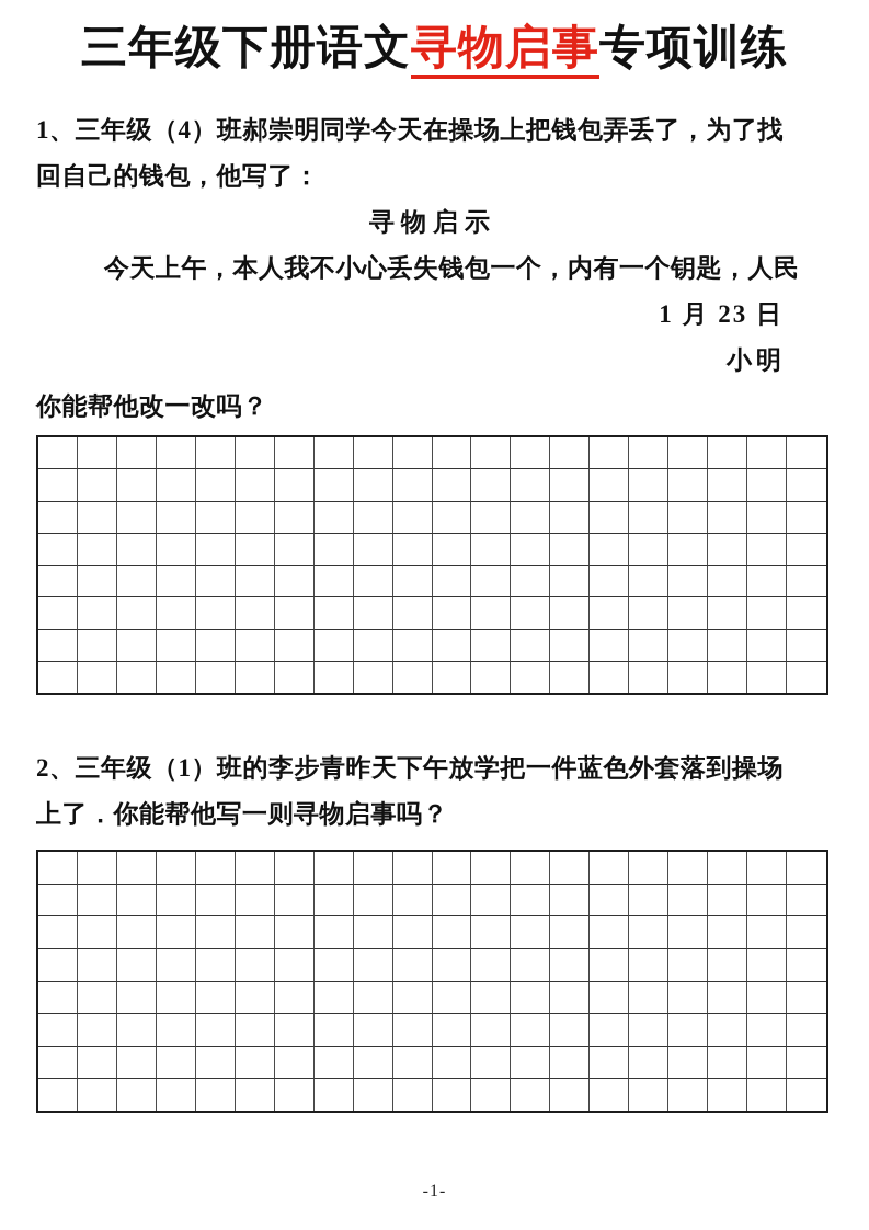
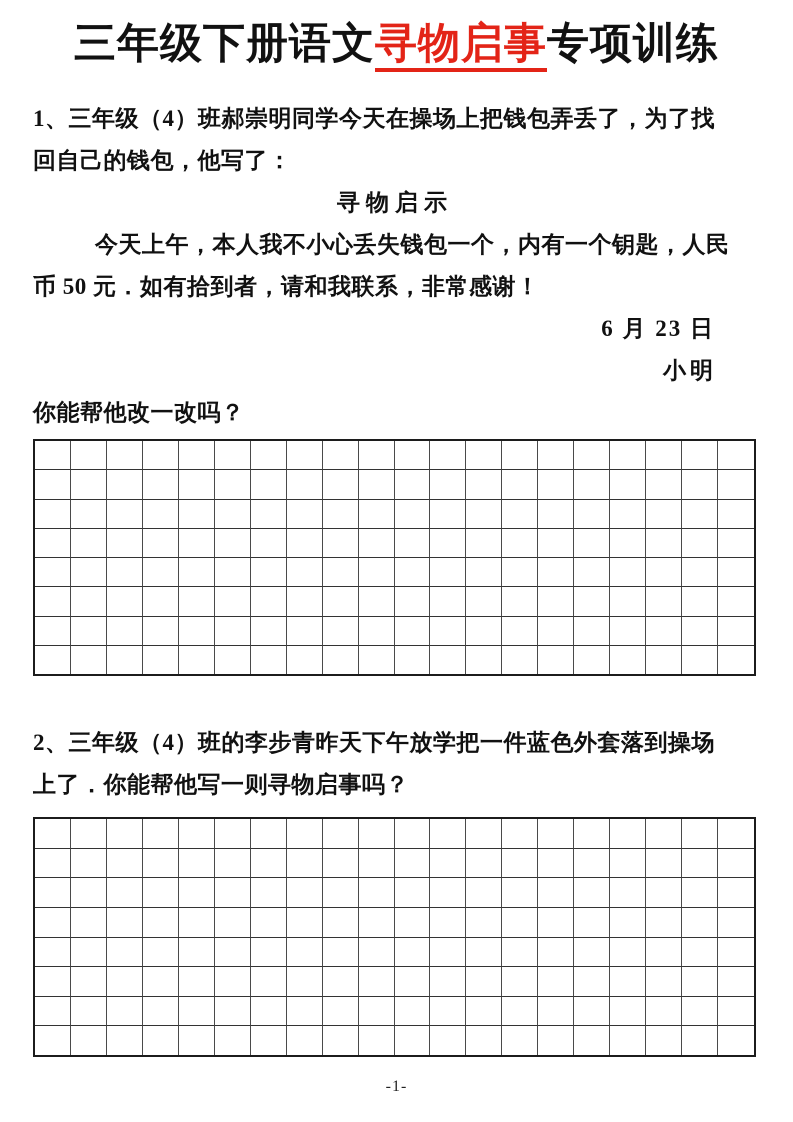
  三年级下册语文寻物启事专项训练
  1、三年级（4）班郝崇明同学今天在操场上把钱包弄丢了，为了找
  回自己的钱包，他写了：
  寻物启示
  今天上午，本人我不小心丢失钱包一个，内有一个钥匙，人民
+ 币 50 元．如有拾到者，请和我联系，非常感谢！
- 1 月 23 日
+ 6 月 23 日
  小明
  你能帮他改一改吗？
- 2、三年级（1）班的李步青昨天下午放学把一件蓝色外套落到操场
+ 2、三年级（4）班的李步青昨天下午放学把一件蓝色外套落到操场
  上了．你能帮他写一则寻物启事吗？
  -1-
